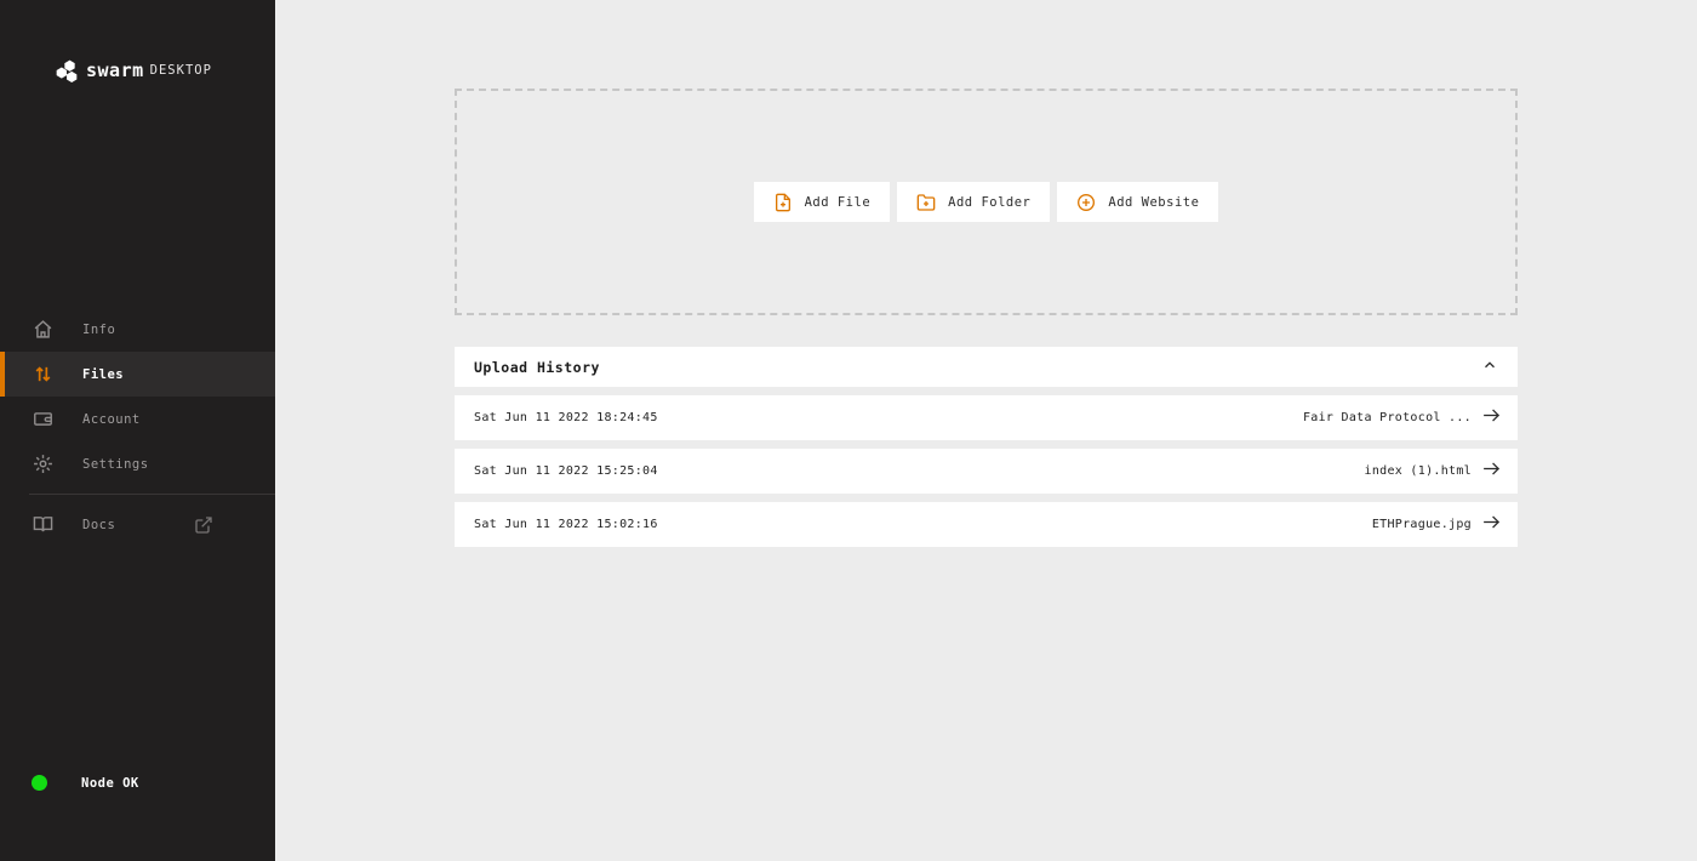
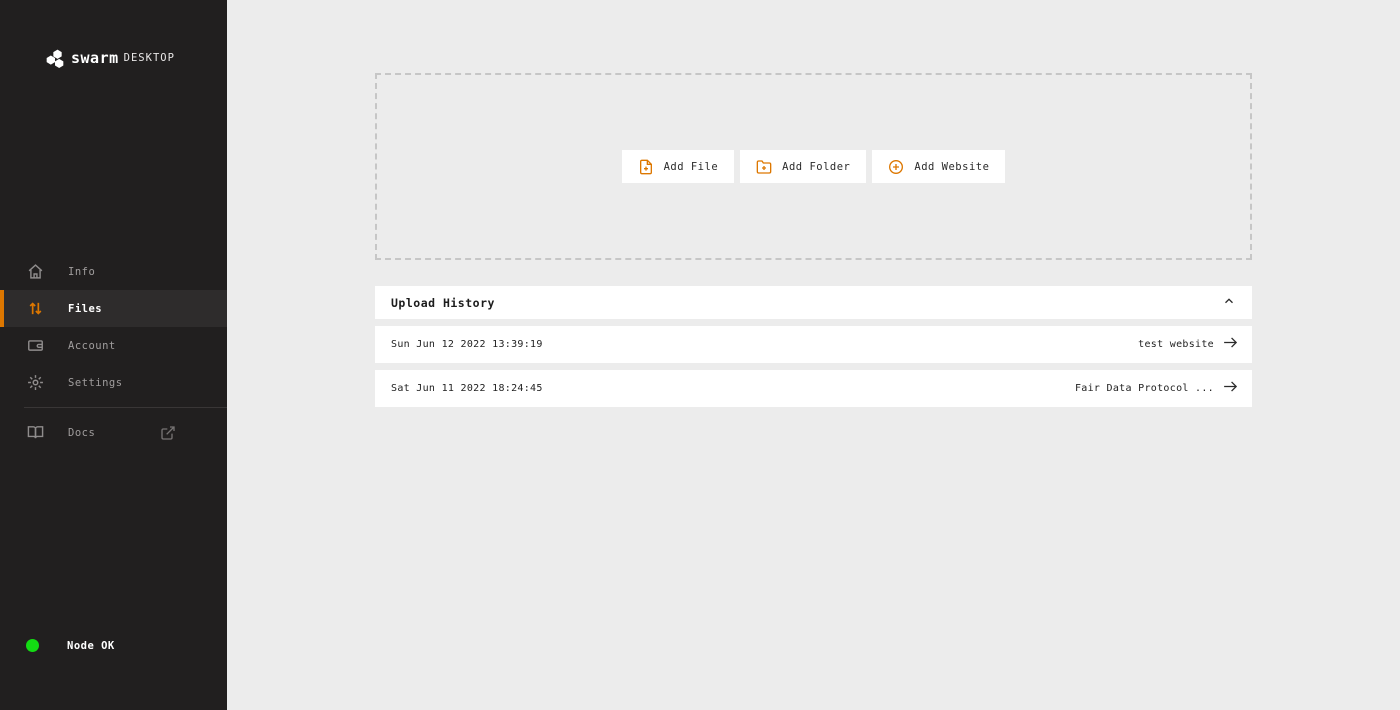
  swarm
  DESKTOP
  Info
  Files
  Account
  Settings
  Docs
  Node OK
  Add File
  Add Folder
  Add Website
  Upload History
+ Sun Jun 12 2022 13:39:19
+ test website
  Sat Jun 11 2022 18:24:45
  Fair Data Protocol ...
- Sat Jun 11 2022 15:25:04
- index (1).html
- Sat Jun 11 2022 15:02:16
- ETHPrague.jpg
